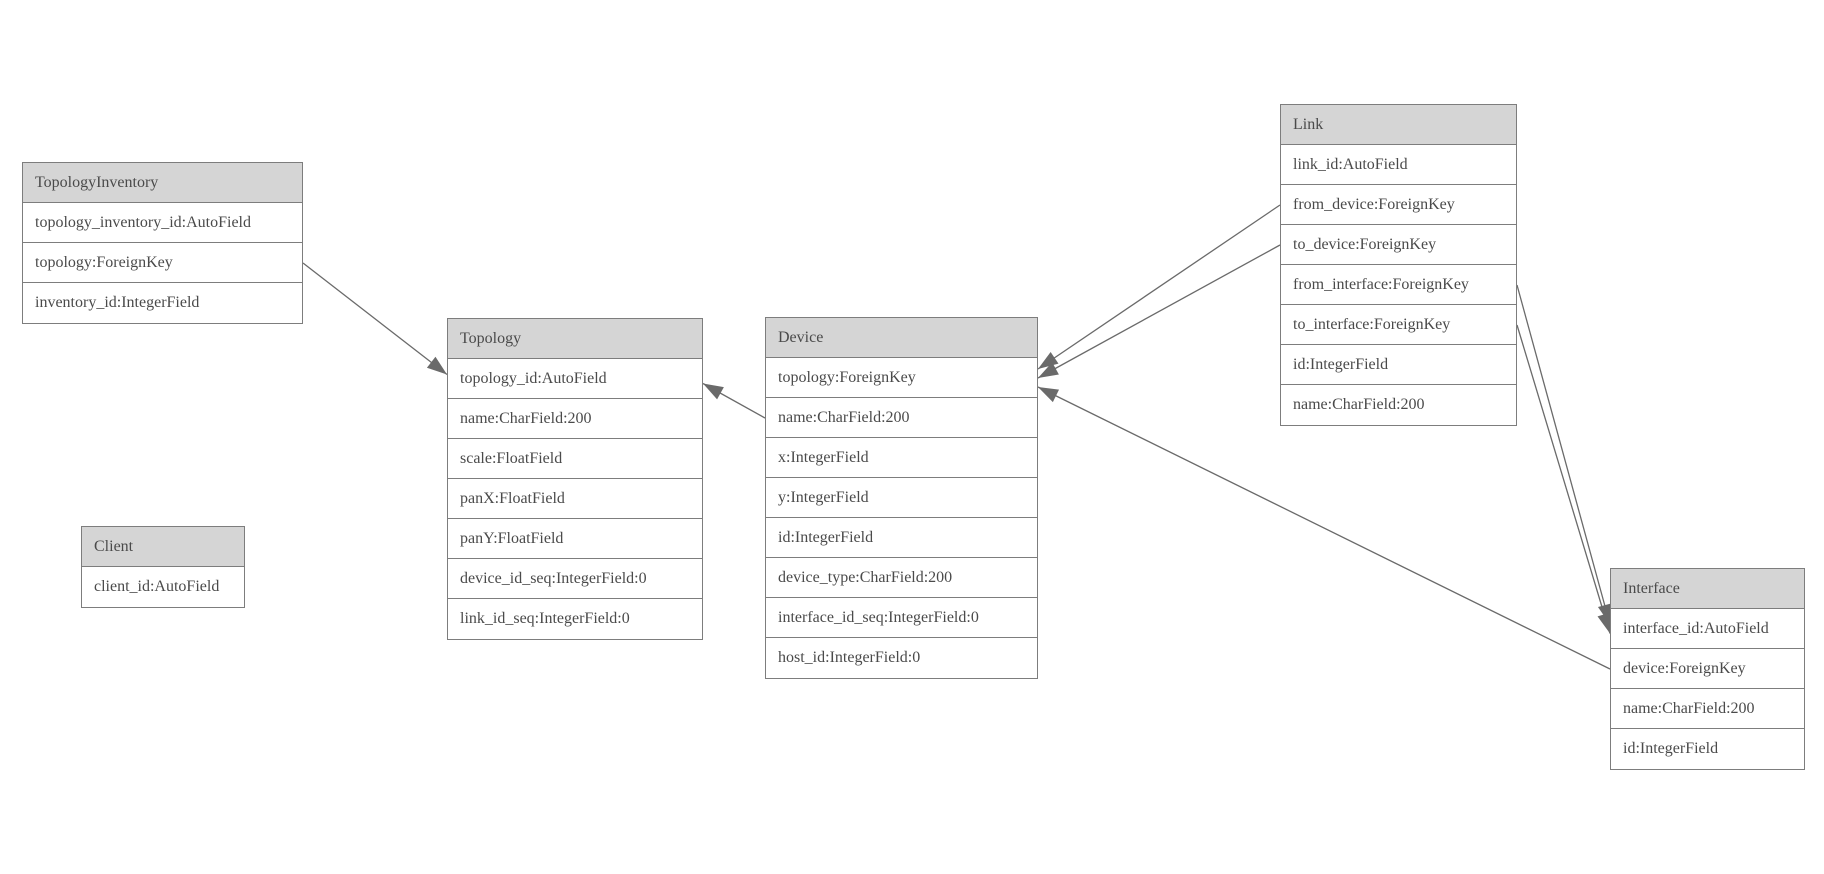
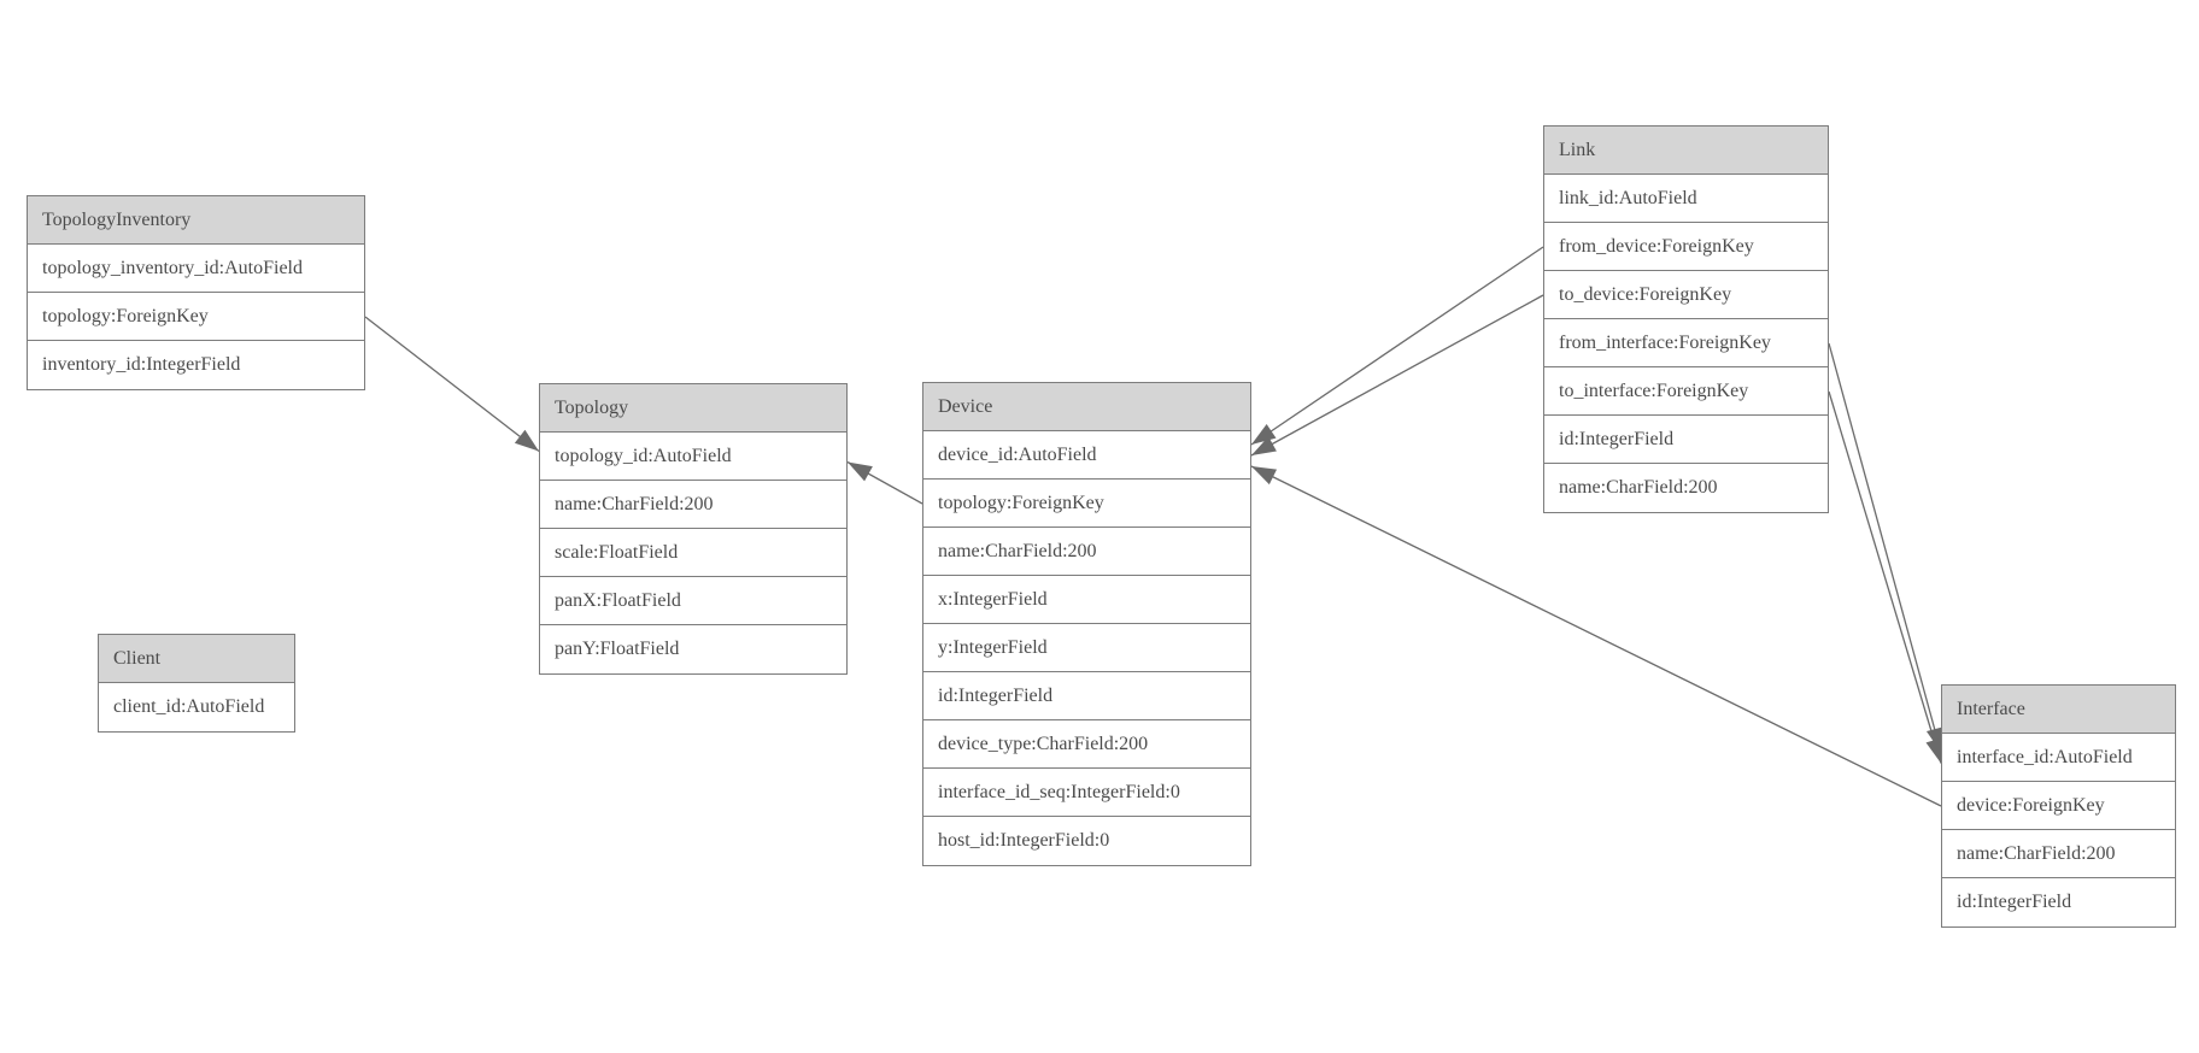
  TopologyInventory
  topology_inventory_id:AutoField
  topology:ForeignKey
  inventory_id:IntegerField
  Topology
  topology_id:AutoField
  name:CharField:200
  scale:FloatField
  panX:FloatField
  panY:FloatField
- device_id_seq:IntegerField:0
- link_id_seq:IntegerField:0
  Client
  client_id:AutoField
  Device
+ device_id:AutoField
  topology:ForeignKey
  name:CharField:200
  x:IntegerField
  y:IntegerField
  id:IntegerField
  device_type:CharField:200
  interface_id_seq:IntegerField:0
  host_id:IntegerField:0
  Link
  link_id:AutoField
  from_device:ForeignKey
  to_device:ForeignKey
  from_interface:ForeignKey
  to_interface:ForeignKey
  id:IntegerField
  name:CharField:200
  Interface
  interface_id:AutoField
  device:ForeignKey
  name:CharField:200
  id:IntegerField
